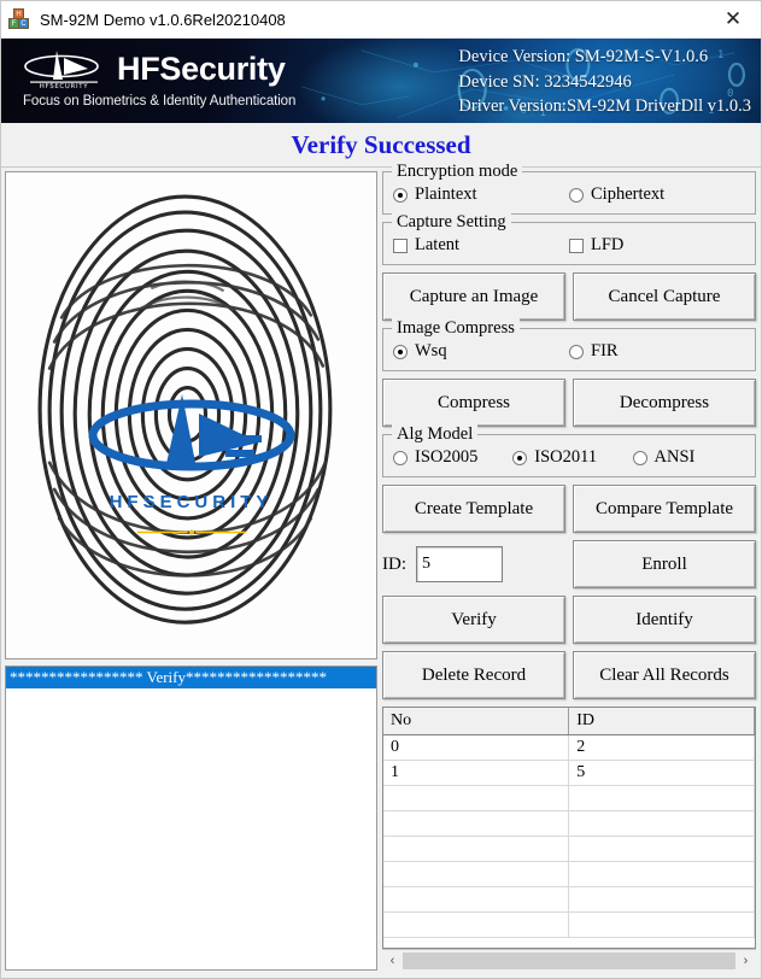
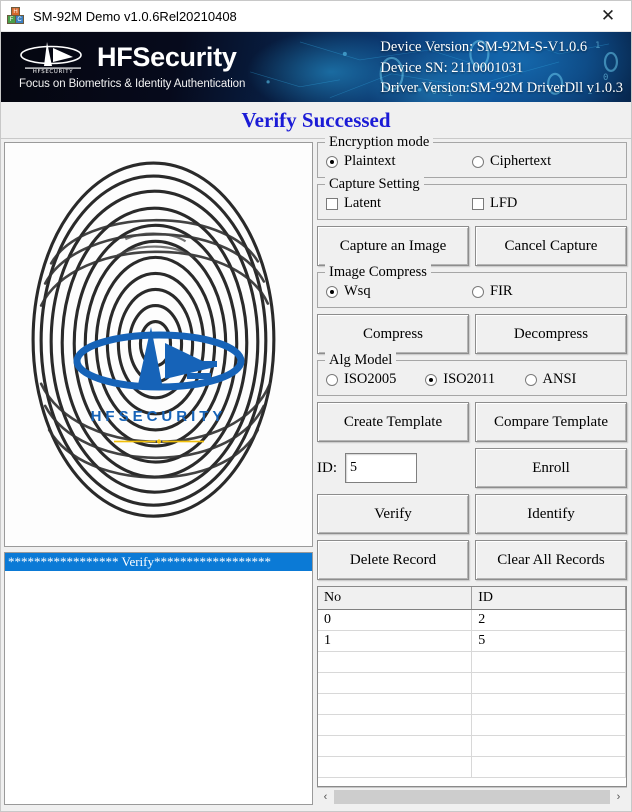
  SM-92M Demo v1.0.6Rel20210408
  ✕
  0
  1
  0
  1
  0
  1
  HFSecurity
  Focus on Biometrics & Identity Authentication
  Device Version: SM-92M-S-V1.0.6
- Device SN: 3234542946
+ Device SN: 2110001031
  Driver Version:SM-92M DriverDll v1.0.3
  Verify Successed
  HFSECURITY
  ***************** Verify******************
  Encryption mode
  Plaintext
  Ciphertext
  Capture Setting
  Latent
  LFD
  Capture an Image
  Cancel Capture
  Image Compress
  Wsq
  FIR
  Compress
  Decompress
  Alg Model
  ISO2005
  ISO2011
  ANSI
  Create Template
  Compare Template
  ID:
  5
  Enroll
  Verify
  Identify
  Delete Record
  Clear All Records
  No	ID
  0	2
  1	5
  ‹
  ›
